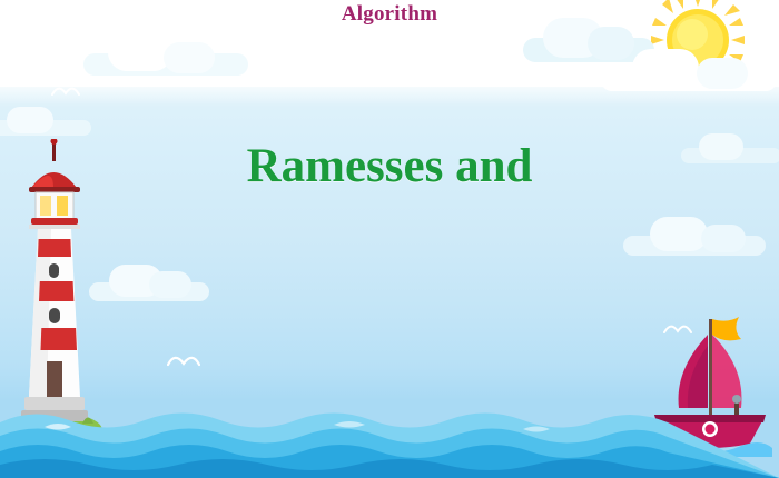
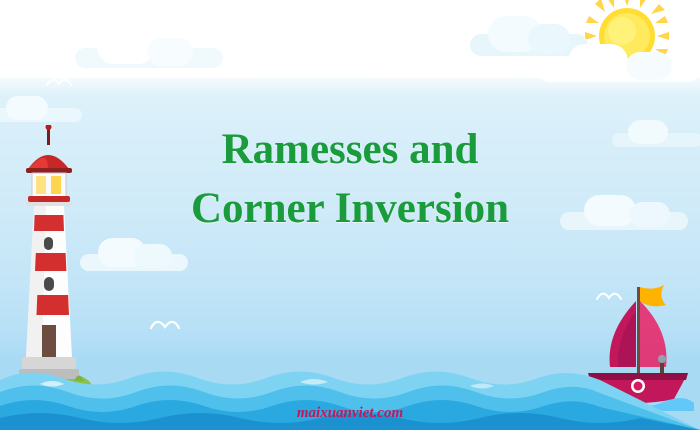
- Algorithm
  Ramesses and
+ Corner Inversion
+ maixuanviet.com
